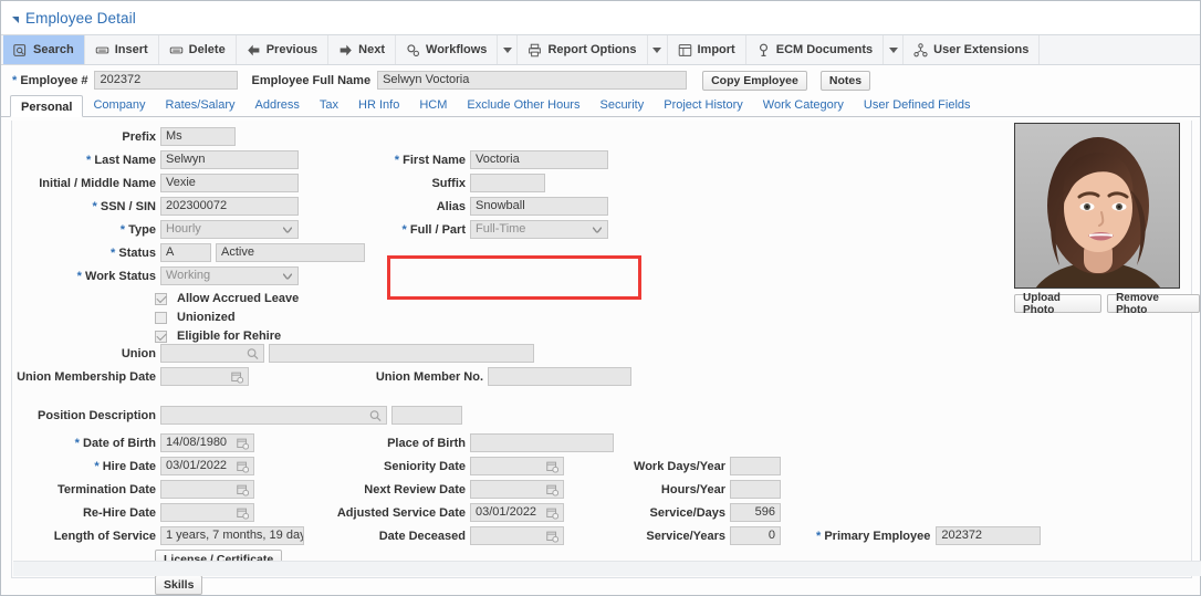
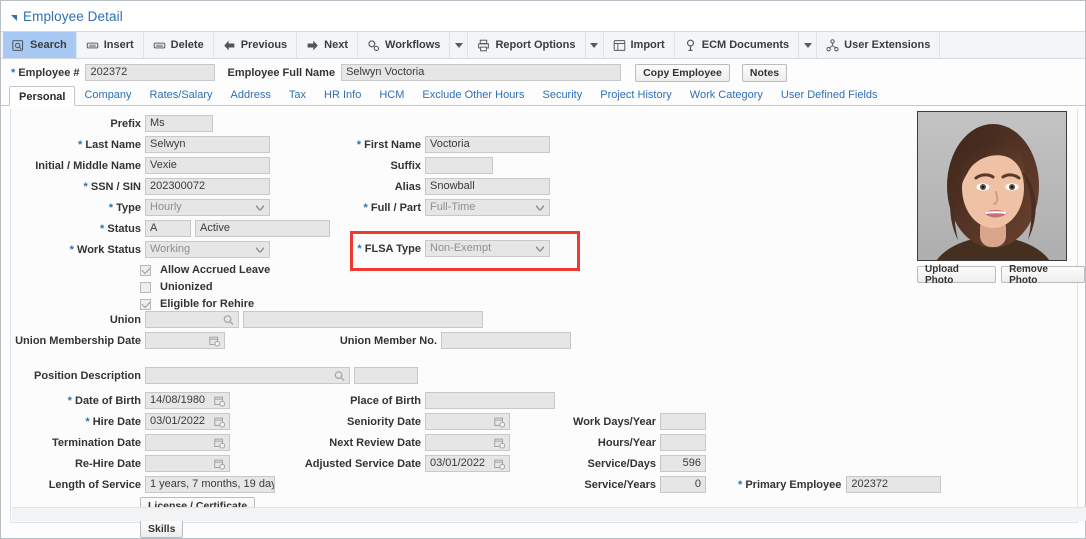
  Employee Detail
  Search
  Insert
  Delete
  Previous
  Next
  Workflows
  Report Options
  Import
  ECM Documents
  User Extensions
  * Employee #
  202372
  Employee Full Name
  Selwyn Voctoria
  Copy Employee
  Notes
  Personal
  Company
  Rates/Salary
  Address
  Tax
  HR Info
  HCM
  Exclude Other Hours
  Security
  Project History
  Work Category
  User Defined Fields
  Prefix
  Ms
  * Last Name
  Selwyn
  Initial / Middle Name
  Vexie
  * SSN / SIN
  202300072
  * Type
  Hourly
  * Status
  A
  Active
  * Work Status
  Working
  Allow Accrued Leave
  Unionized
  Eligible for Rehire
  Union
  Union Membership Date
  Union Member No.
  Position Description
  * Date of Birth
  14/08/1980
  * Hire Date
  03/01/2022
  Termination Date
  Re-Hire Date
  Length of Service
  1 years, 7 months, 19 day
  License / Certificate
  Skills
  * First Name
  Voctoria
  Suffix
  Alias
  Snowball
  * Full / Part
  Full-Time
+ * FLSA Type
+ Non-Exempt
  Place of Birth
  Seniority Date
  Next Review Date
  Adjusted Service Date
  03/01/2022
- Date Deceased
  Work Days/Year
  Hours/Year
  Service/Days
  596
  Service/Years
  0
  * Primary Employee
  202372
  Upload Photo
  Remove Photo
